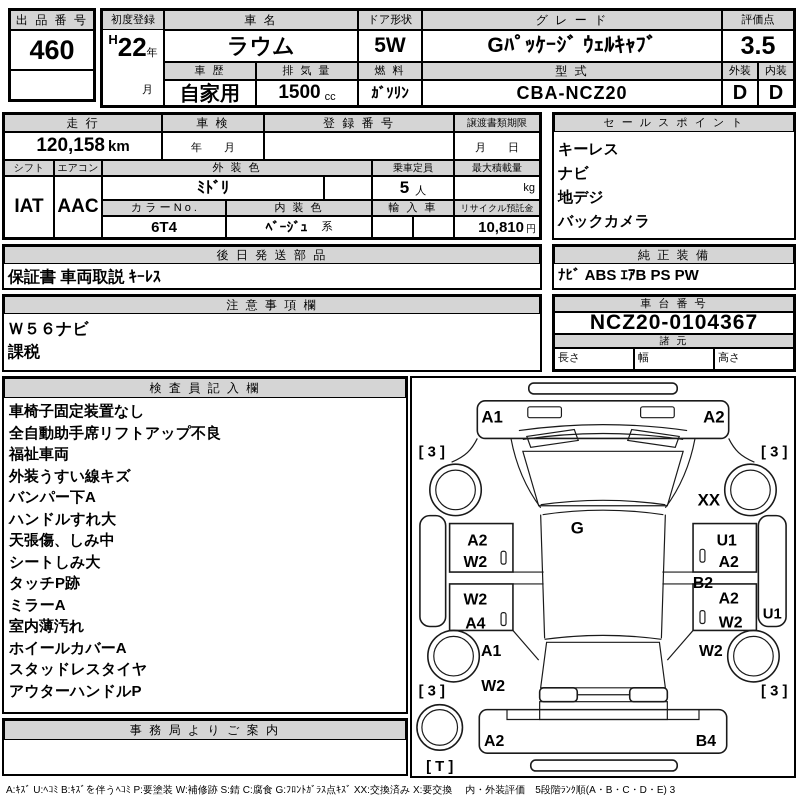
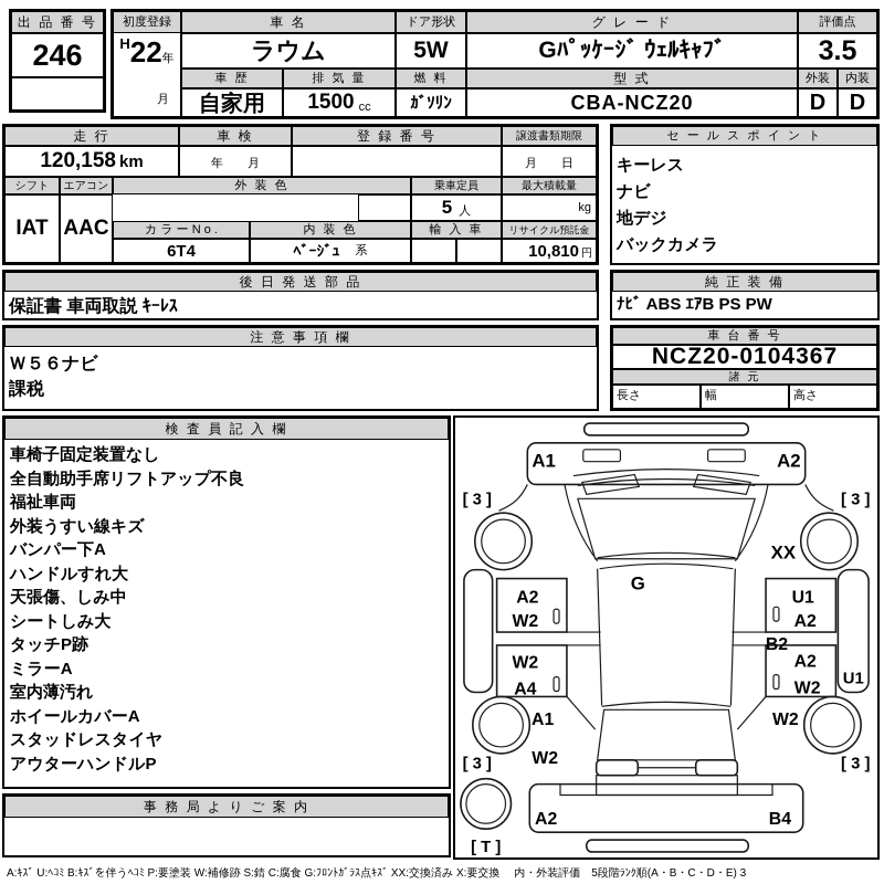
  出 品 番 号
- 460
+ 246
  初度登録
  H22年
  月
  車 名
  ラウム
  ドア形状
  5W
  グ レ ー ド
  Gﾊﾟｯｹｰｼﾞ ｳｪﾙｷｬﾌﾞ
  評価点
  3.5
  車 歴
  自家用
  排 気 量
  1500
  cc
  燃 料
  ｶﾞｿﾘﾝ
  型 式
  CBA-NCZ20
  外装
  内装
  D
  D
  走 行
  120,158
  km
  車 検
  年 月
  登 録 番 号
  譲渡書類期限
  月 日
  シフト
  IAT
  エアコン
  AAC
  外 装 色
- ﾐﾄﾞﾘ
  乗車定員
  5
  人
  最大積載量
  kg
  カ ラ ー N o .
  6T4
  内 装 色
  ﾍﾞｰｼﾞｭ
  系
  輸 入 車
  リサイクル預託金
  10,810
  円
  セ ー ル ス ポ イ ン ト
  キーレス
  ナビ
  地デジ
  バックカメラ
  後 日 発 送 部 品
  保証書 車両取説 ｷｰﾚｽ
  純 正 装 備
  ﾅﾋﾞ ABS ｴｱB PS PW
  注 意 事 項 欄
  Ｗ５６ナビ
  課税
  車 台 番 号
  NCZ20-0104367
  諸 元
  長さ
  幅
  高さ
  検 査 員 記 入 欄
  車椅子固定装置なし
  全自動助手席リフトアップ不良
  福祉車両
  外装うすい線キズ
  バンパー下A
  ハンドルすれ大
  天張傷、しみ中
  シートしみ大
  タッチP跡
  ミラーA
  室内薄汚れ
  ホイールカバーA
  スタッドレスタイヤ
  アウターハンドルP
  事 務 局 よ り ご 案 内
  A1
  A2
  G
  XX
  [ 3 ]
  [ 3 ]
  U1
  A2
  W2
  W2
  A4
  U1
  A2
  B2
  A2
  W2
  A1
  W2
  W2
  [ 3 ]
  [ 3 ]
  A2
  B4
  [ T ]
  A:ｷｽﾞ U:ﾍｺﾐ B:ｷｽﾞを伴うﾍｺﾐ P:要塗装 W:補修跡 S:錆 C:腐食 G:ﾌﾛﾝﾄｶﾞﾗｽ点ｷｽﾞ XX:交換済み X:要交換 内・外装評価 5段階ﾗﾝｸ順(A・B・C・D・E) 3
